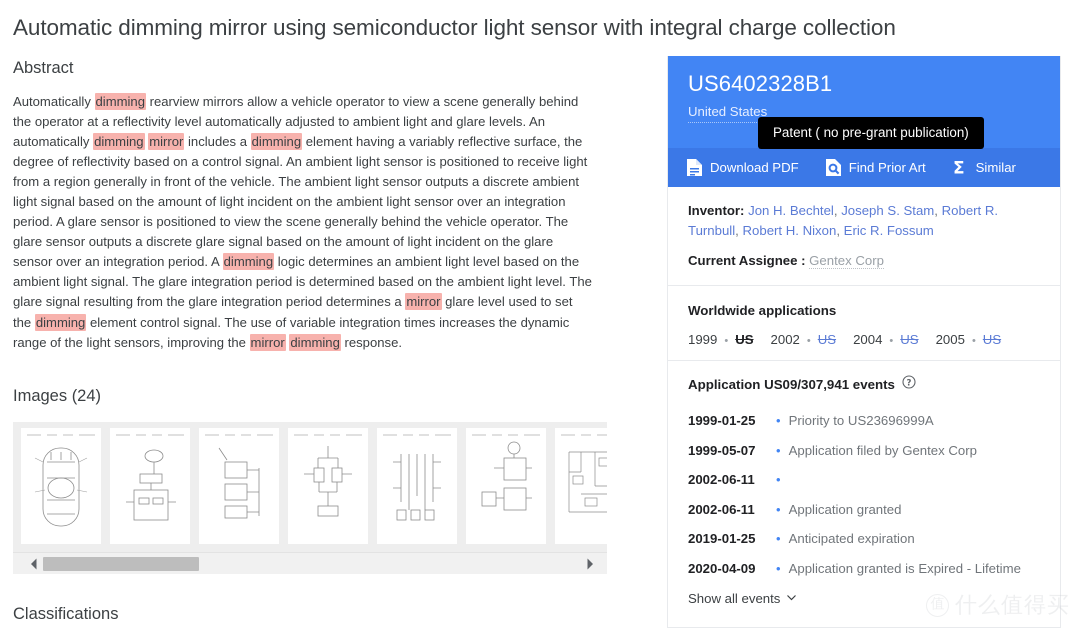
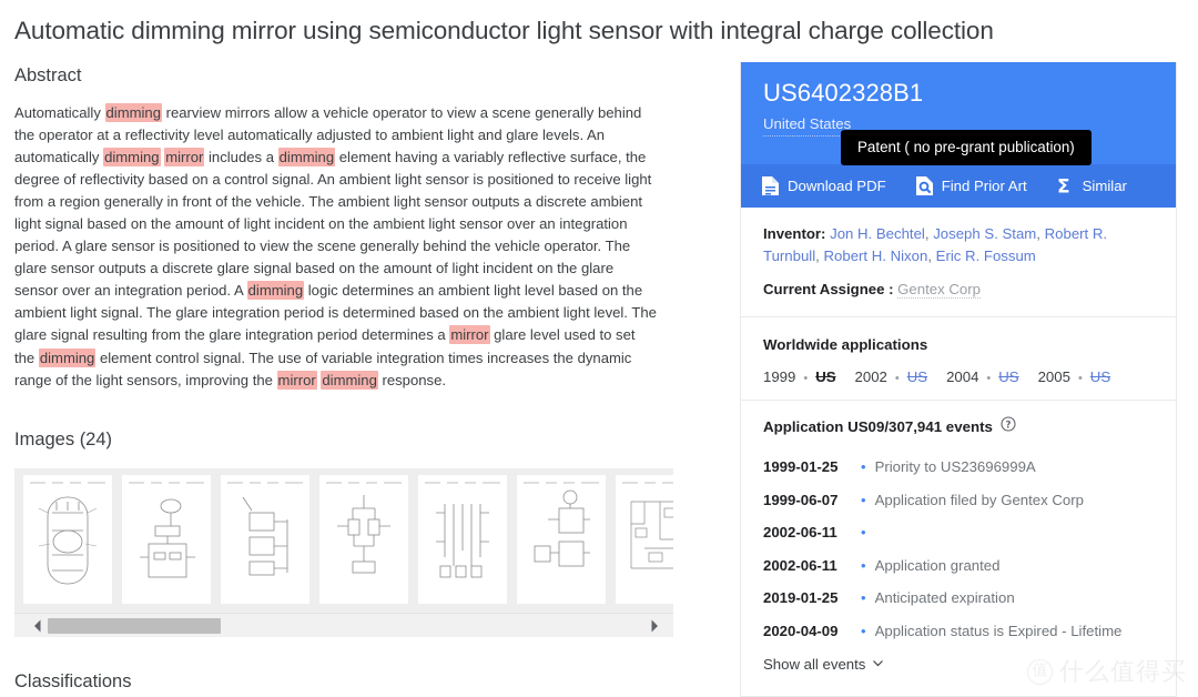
  Automatic dimming mirror using semiconductor light sensor with integral charge collection
  Abstract
  Automatically dimming rearview mirrors allow a vehicle operator to view a scene generally behind the operator at a reflectivity level automatically adjusted to ambient light and glare levels. An automatically dimming mirror includes a dimming element having a variably reflective surface, the degree of reflectivity based on a control signal. An ambient light sensor is positioned to receive light from a region generally in front of the vehicle. The ambient light sensor outputs a discrete ambient light signal based on the amount of light incident on the ambient light sensor over an integration period. A glare sensor is positioned to view the scene generally behind the vehicle operator. The glare sensor outputs a discrete glare signal based on the amount of light incident on the glare sensor over an integration period. A dimming logic determines an ambient light level based on the ambient light signal. The glare integration period is determined based on the ambient light level. The glare signal resulting from the glare integration period determines a mirror glare level used to set the dimming element control signal. The use of variable integration times increases the dynamic range of the light sensors, improving the mirror dimming response.
  Images (24)
  Classifications
  US6402328B1
  United States
  Patent ( no pre-grant publication)
  Download PDF
  Find Prior Art
  Σ
  Similar
  Inventor: Jon H. Bechtel, Joseph S. Stam, Robert R. Turnbull, Robert H. Nixon, Eric R. Fossum
  Current Assignee : Gentex Corp
  Worldwide applications
  1999
  •
  US
  2002
  •
  US
  2004
  •
  US
  2005
  •
  US
  Application US09/307,941 events
  ?
  1999-01-25
  •
  Priority to US23696999A
- 1999-05-07
+ 1999-06-07
  •
  Application filed by Gentex Corp
  2002-06-11
  •
  2002-06-11
  •
  Application granted
  2019-01-25
  •
  Anticipated expiration
  2020-04-09
  •
- Application granted is Expired - Lifetime
+ Application status is Expired - Lifetime
  Show all events
  什么值得买
